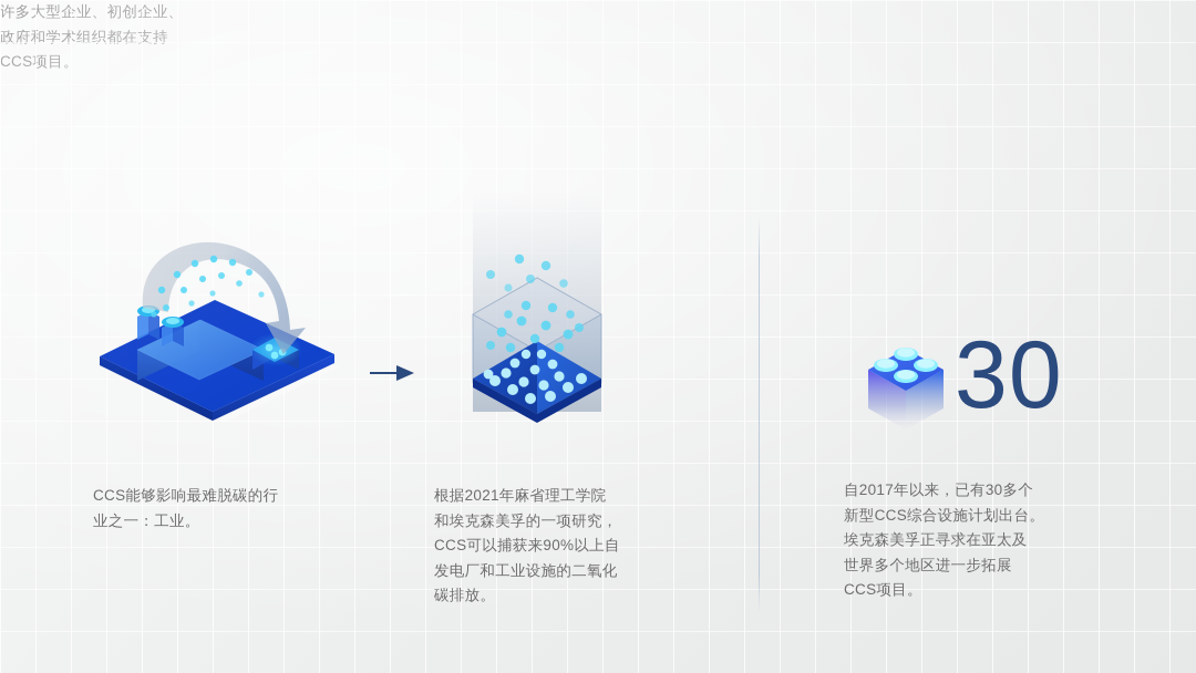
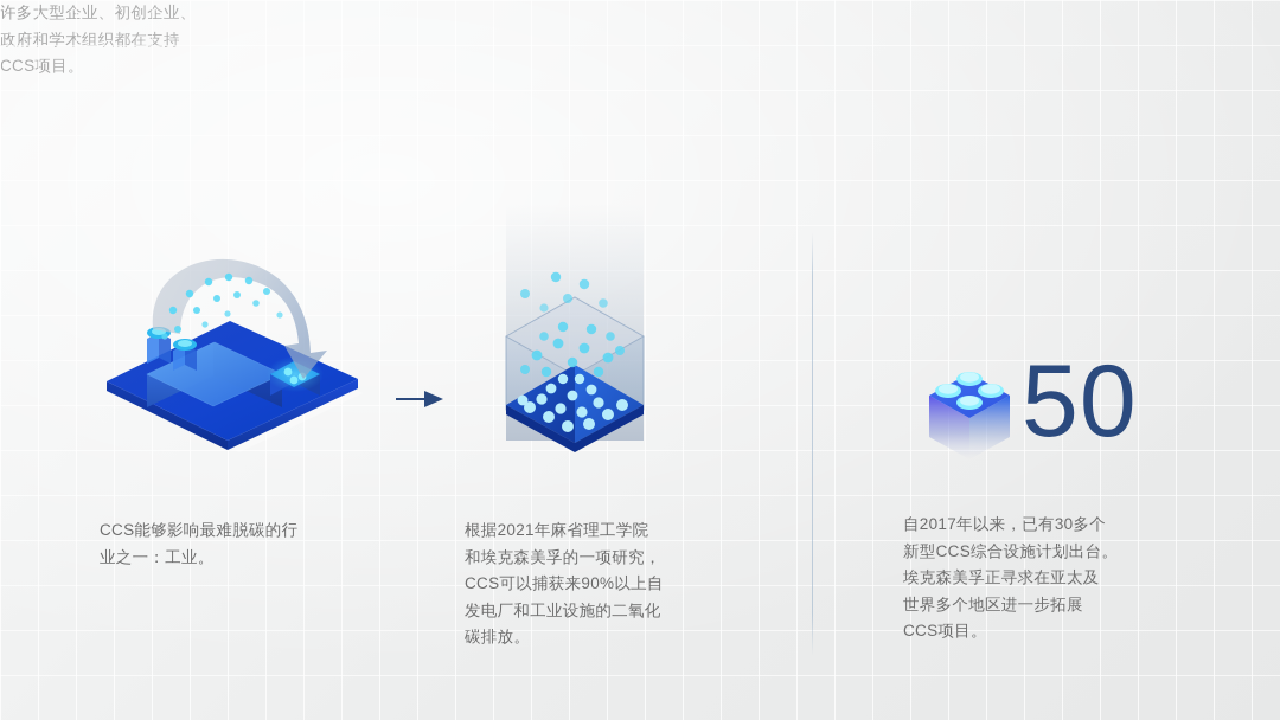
  CCS能够影响最难脱碳的行
  业之一：工业。
  根据2021年麻省理工学院
  和埃克森美孚的一项研究，
  CCS可以捕获来90%以上自
  发电厂和工业设施的二氧化
  碳排放。
- 30
+ 50
  自2017年以来，已有30多个
  新型CCS综合设施计划出台。
  埃克森美孚正寻求在亚太及
  世界多个地区进一步拓展
  CCS项目。
